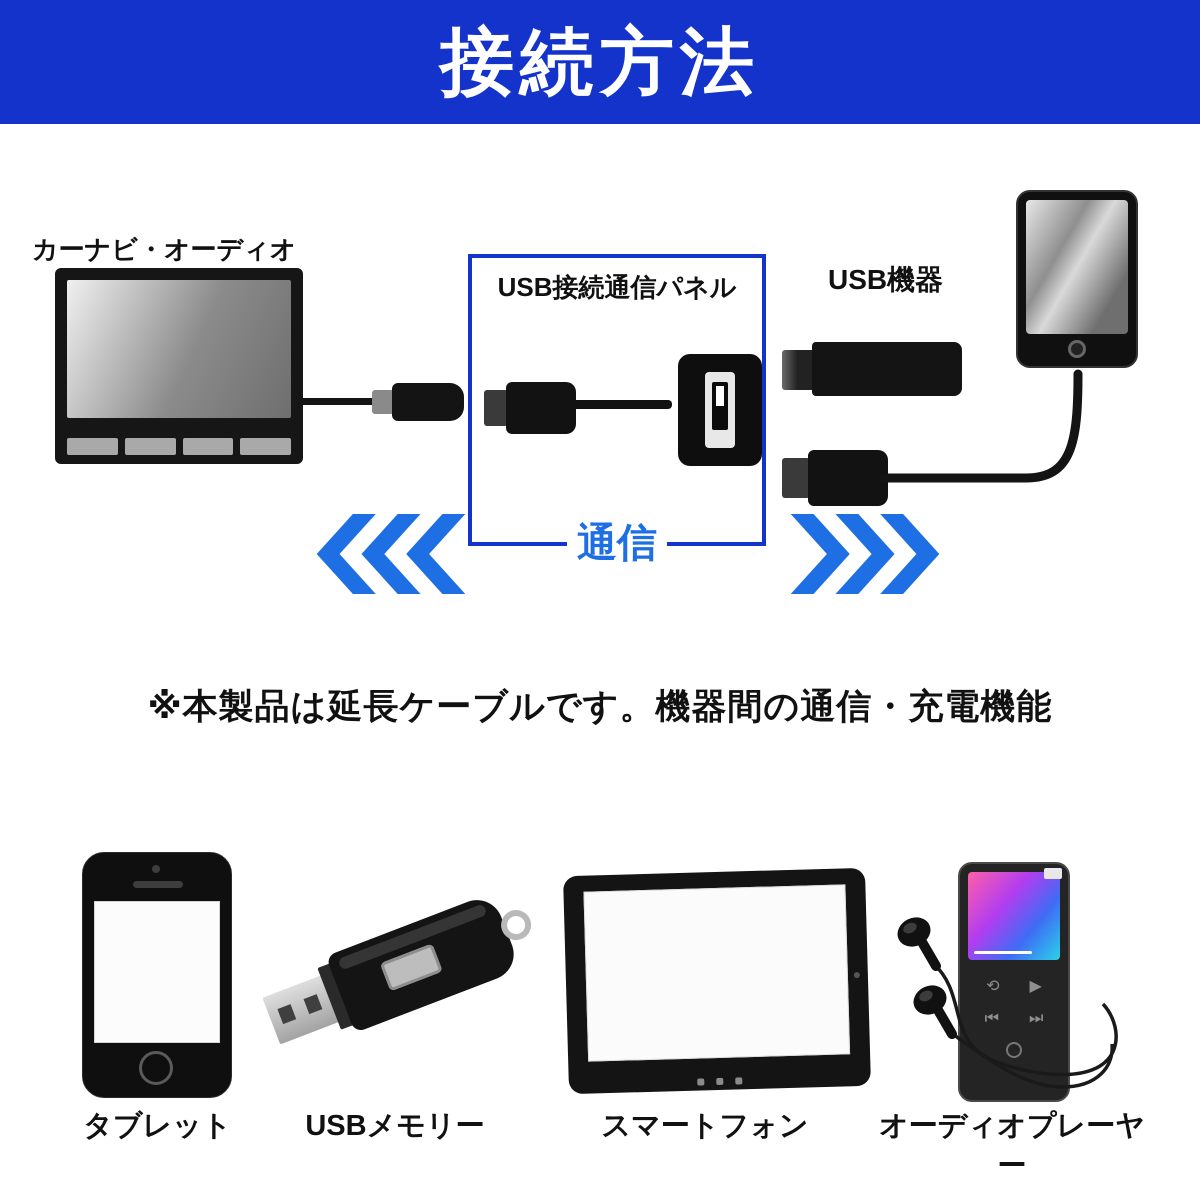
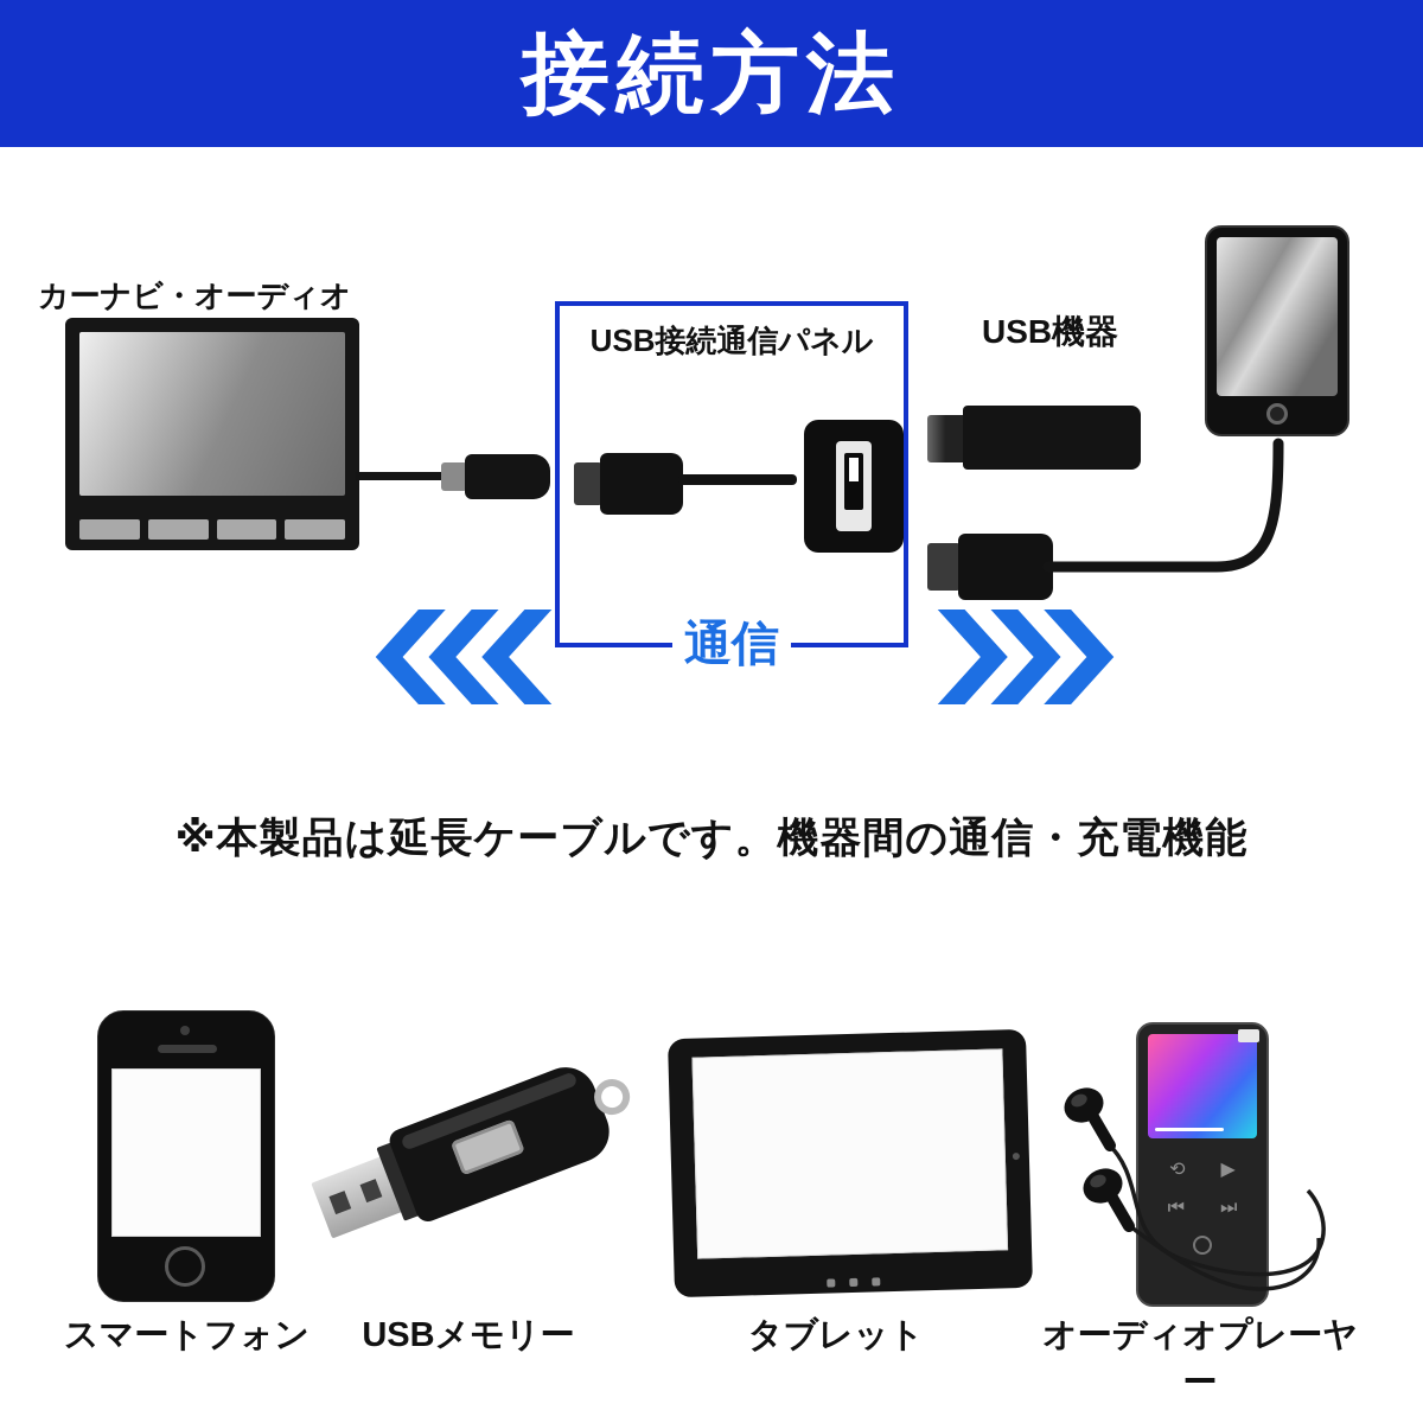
  接続方法
  カーナビ・オーディオ
  USB接続通信パネル
  通信
  USB機器
  ※本製品は延長ケーブルです。機器間の通信・充電機能
  ⟲
  ▶
  ⏮
  ⏭
- タブレット
+ スマートフォン
  USBメモリー
- スマートフォン
+ タブレット
  オーディオプレーヤー
